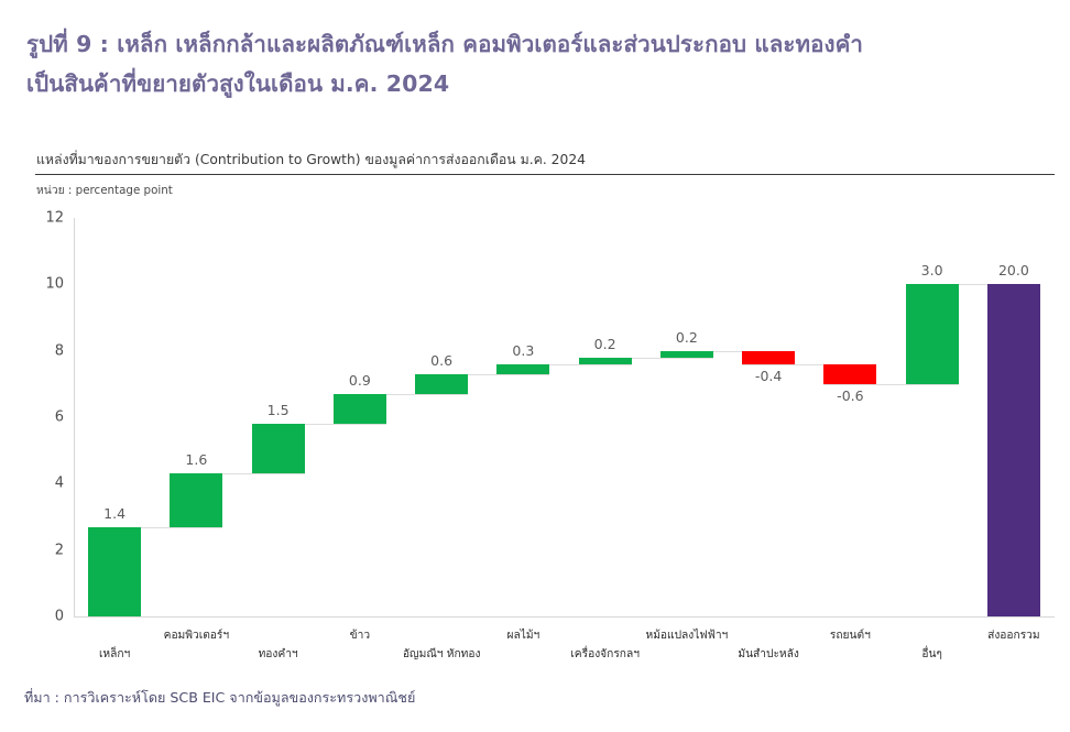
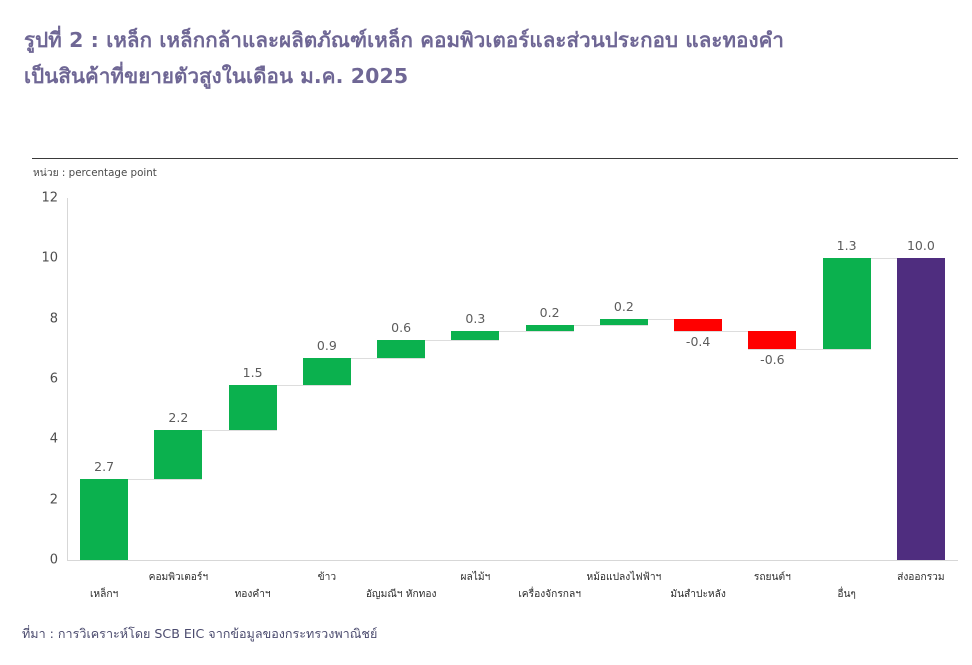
- รูปที่ 9 : เหล็ก เหล็กกล้าและผลิตภัณฑ์เหล็ก คอมพิวเตอร์และส่วนประกอบ และทองคำ
+ รูปที่ 2 : เหล็ก เหล็กกล้าและผลิตภัณฑ์เหล็ก คอมพิวเตอร์และส่วนประกอบ และทองคำ
- เป็นสินค้าที่ขยายตัวสูงในเดือน ม.ค. 2024
+ เป็นสินค้าที่ขยายตัวสูงในเดือน ม.ค. 2025
- แหล่งที่มาของการขยายตัว (Contribution to Growth) ของมูลค่าการส่งออกเดือน ม.ค. 2024
  หน่วย : percentage point
  0
  2
  4
  6
  8
  10
  12
- 1.4
+ 2.7
- 1.6
+ 2.2
  1.5
  0.9
  0.6
  0.3
  0.2
  0.2
  -0.4
  -0.6
- 3.0
+ 1.3
- 20.0
+ 10.0
  ที่มา : การวิเคราะห์โดย SCB EIC จากข้อมูลของกระทรวงพาณิชย์
  เหล็กฯ
  คอมพิวเตอร์ฯ
  ทองคำฯ
  ข้าว
  อัญมณีฯ หักทอง
  ผลไม้ฯ
  เครื่องจักรกลฯ
  หม้อแปลงไฟฟ้าฯ
  มันสำปะหลัง
  รถยนต์ฯ
  อื่นๆ
  ส่งออกรวม
